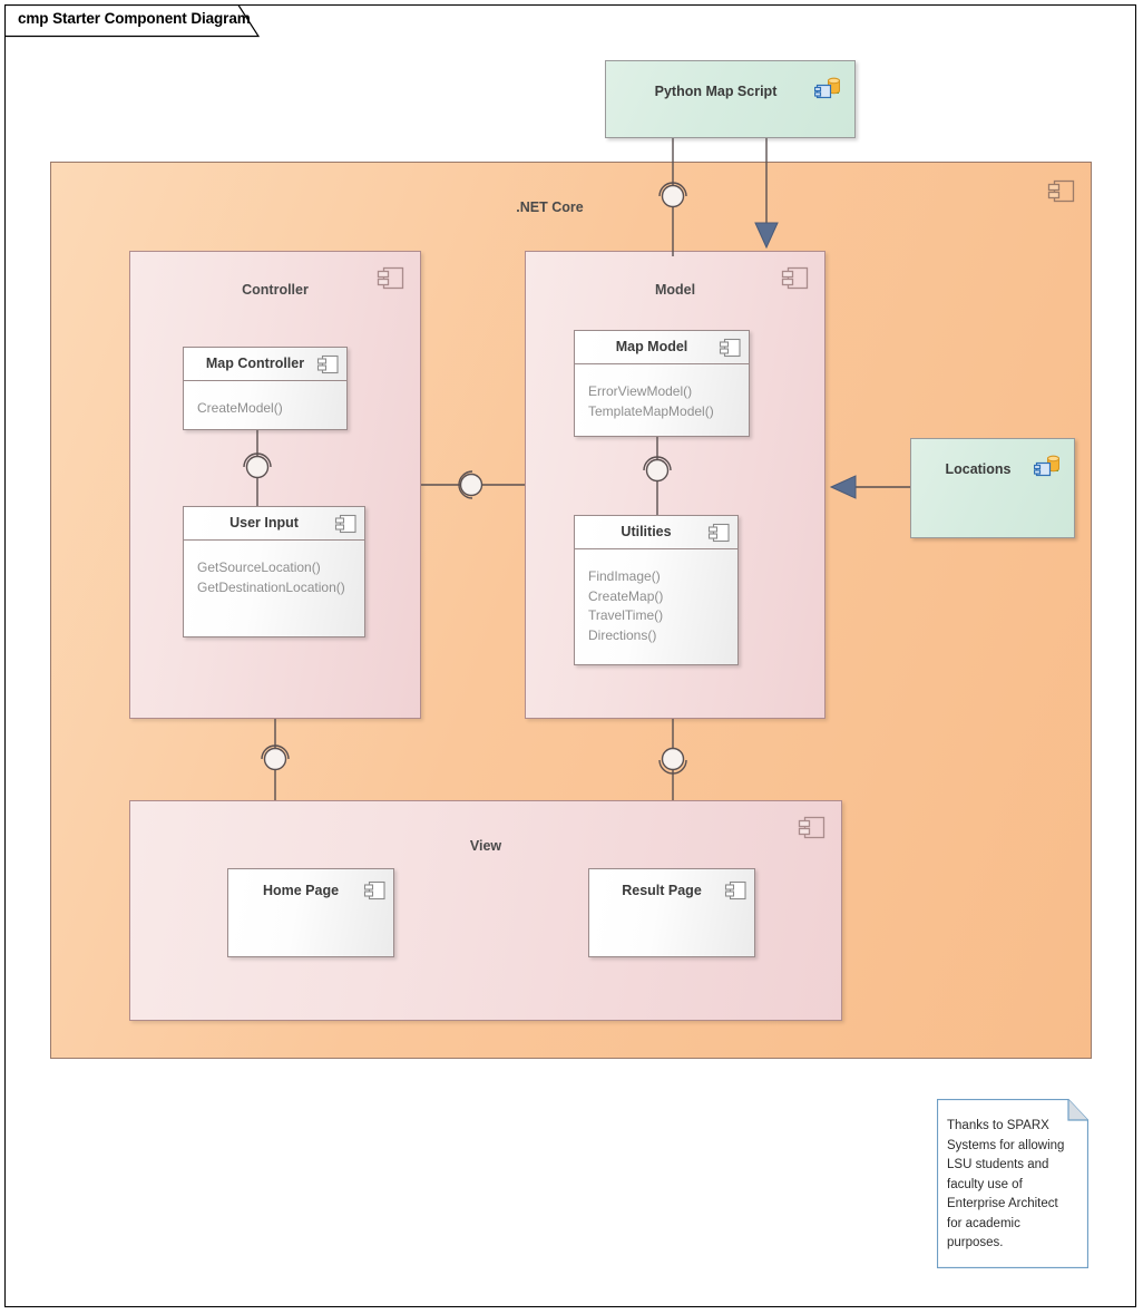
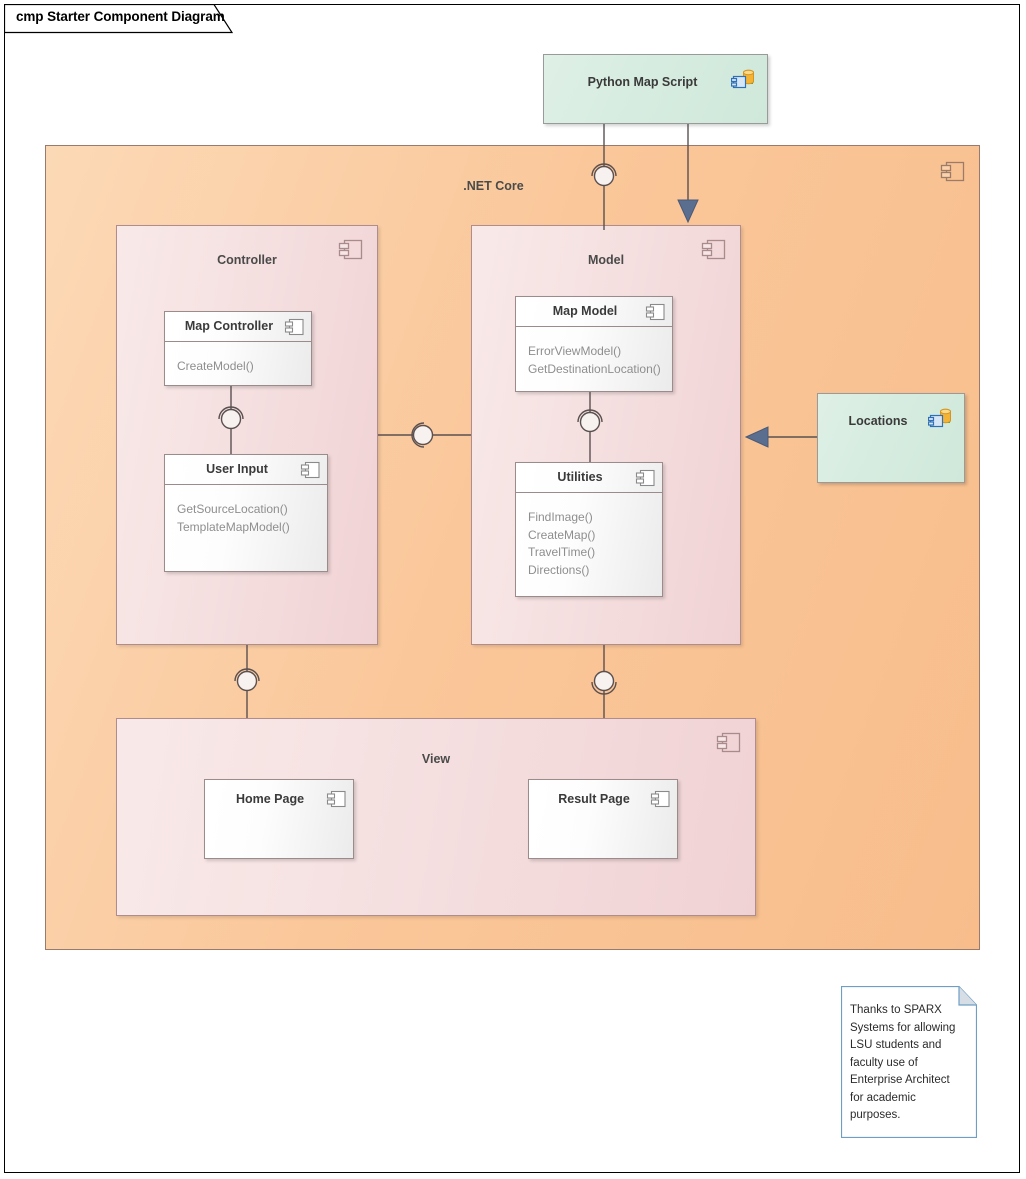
  cmp Starter Component Diagram
  .NET Core
  Controller
  Map Controller
  CreateModel()
  User Input
  GetSourceLocation()
- GetDestinationLocation()
+ TemplateMapModel()
  Model
  Map Model
  ErrorViewModel()
- TemplateMapModel()
+ GetDestinationLocation()
  Utilities
  FindImage()
  CreateMap()
  TravelTime()
  Directions()
  View
  Home Page
  Result Page
  Python Map Script
  Locations
  Thanks to SPARX Systems for allowing LSU students and faculty use of Enterprise Architect for academic purposes.
